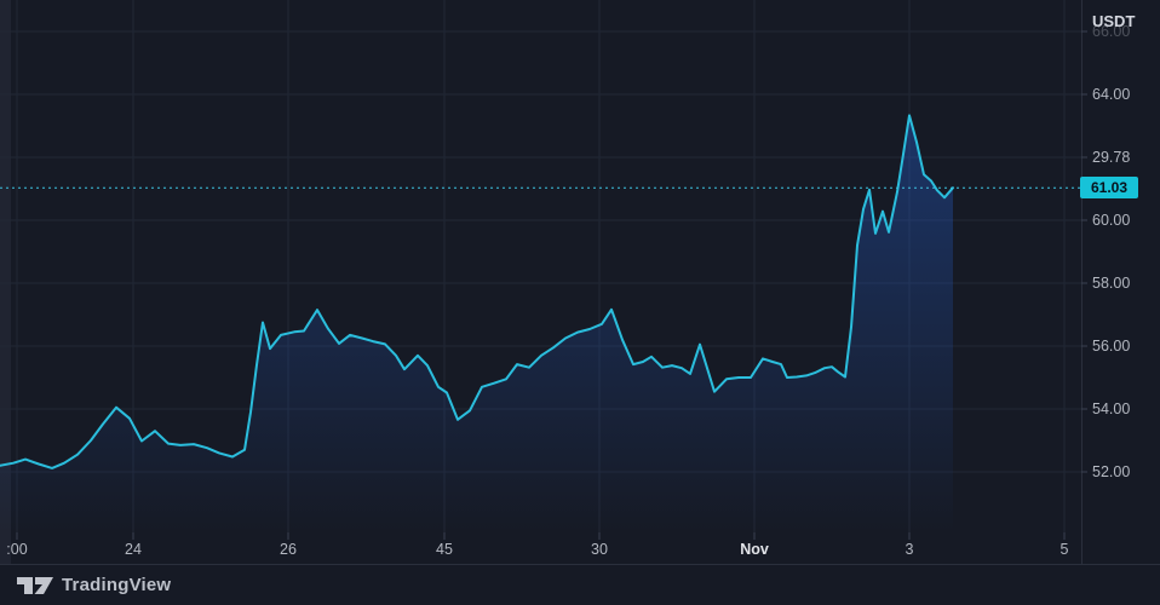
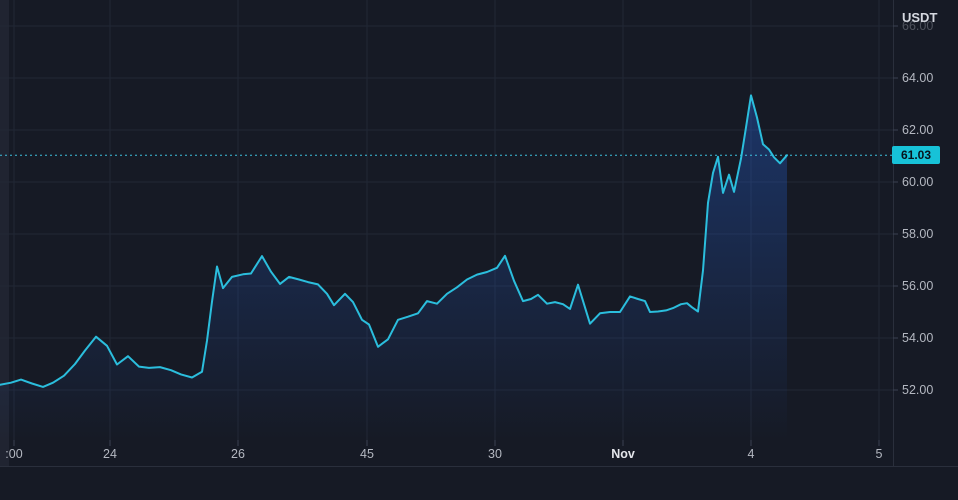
  USDT
  66.00
  64.00
- 29.78
+ 62.00
  60.00
  58.00
  56.00
  54.00
  52.00
  :00
  24
  26
  45
  30
  Nov
- 3
+ 4
  5
  61.03
- TradingView
